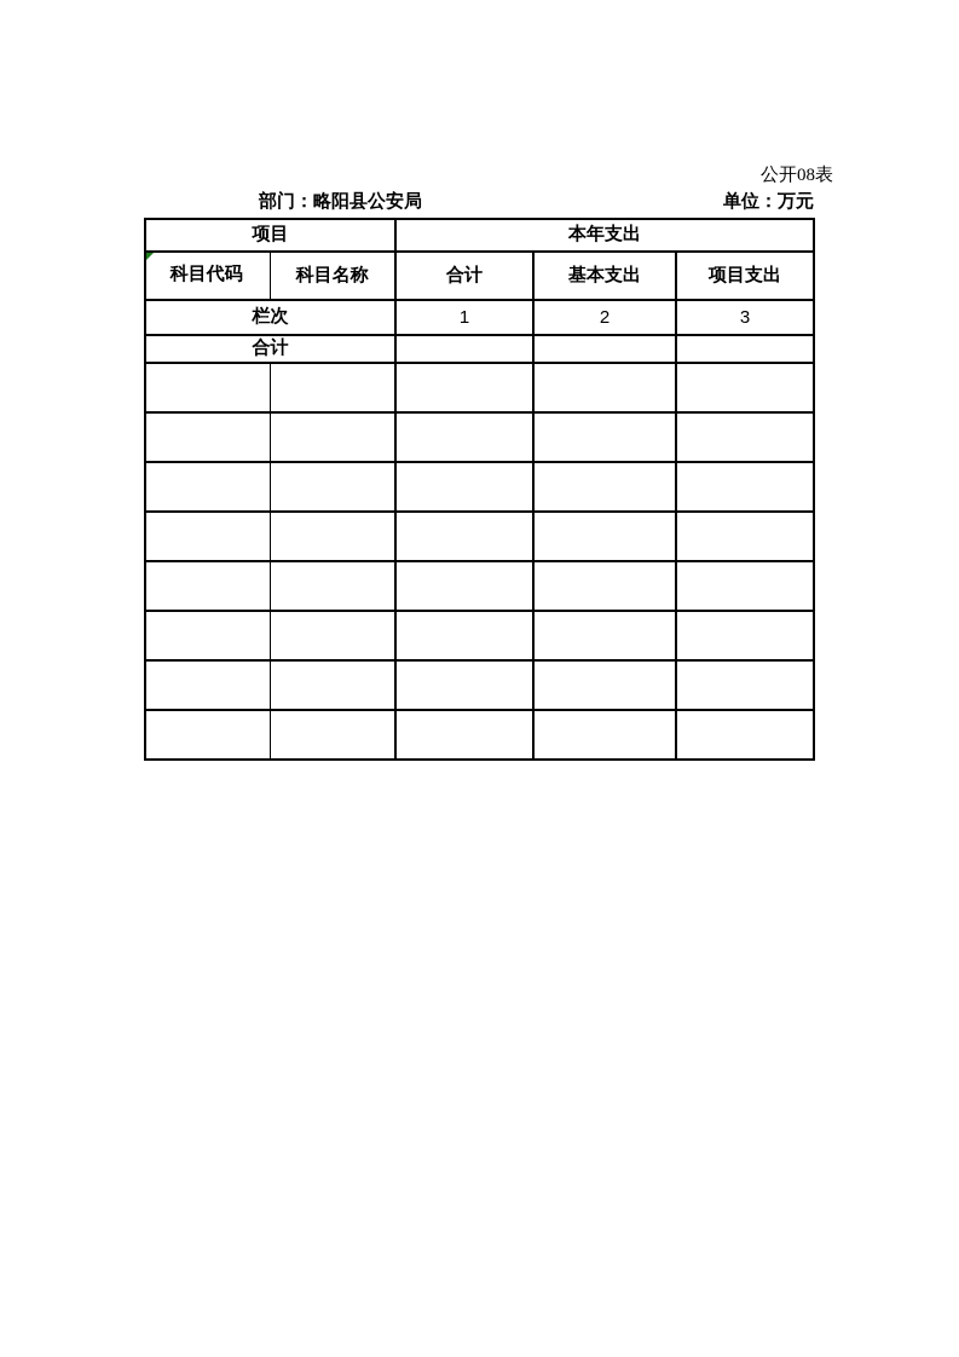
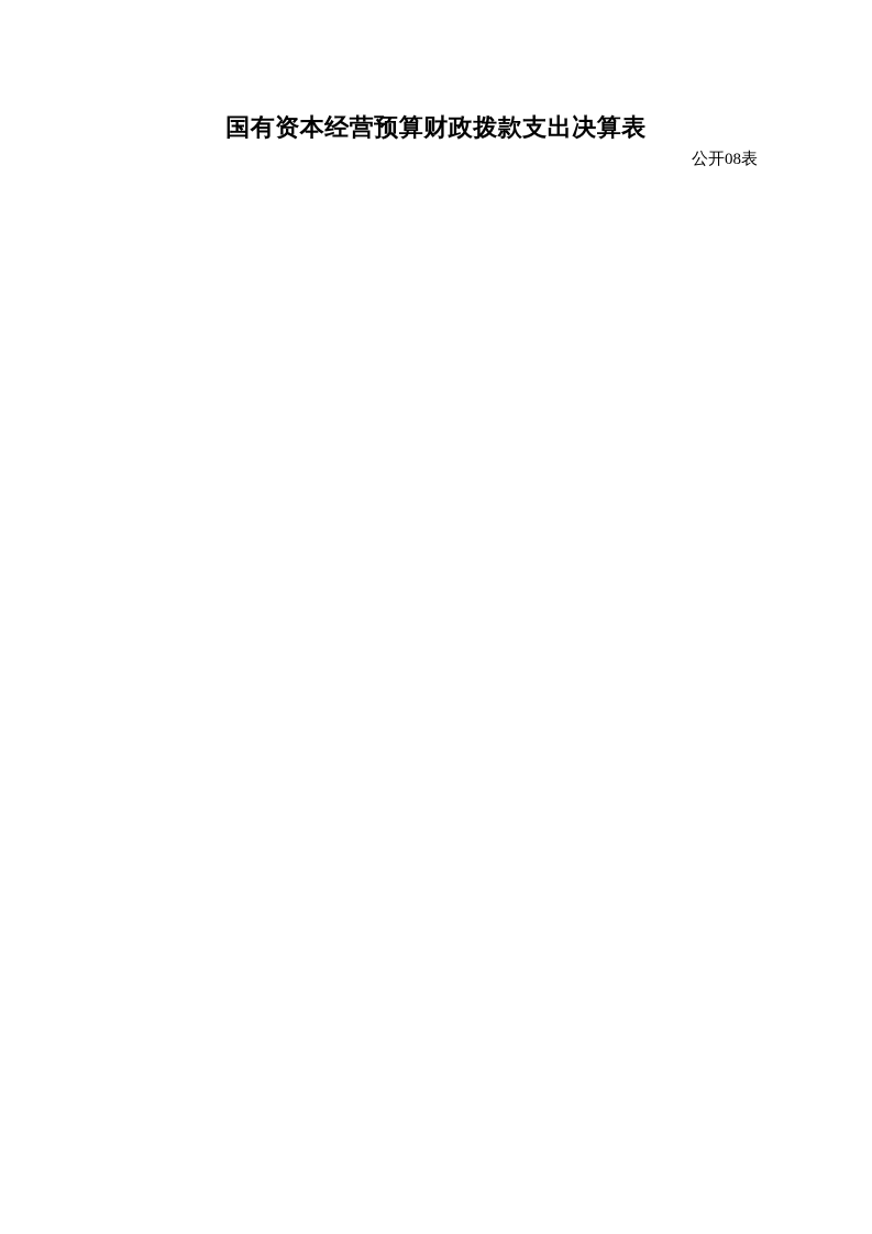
+ 国有资本经营预算财政拨款支出决算表
  公开08表
- 部门：略阳县公安局
- 单位：万元
- 项目	本年支出
- 科目代码	科目名称	合计	基本支出	项目支出
- 栏次	1	2	3
- 合计
